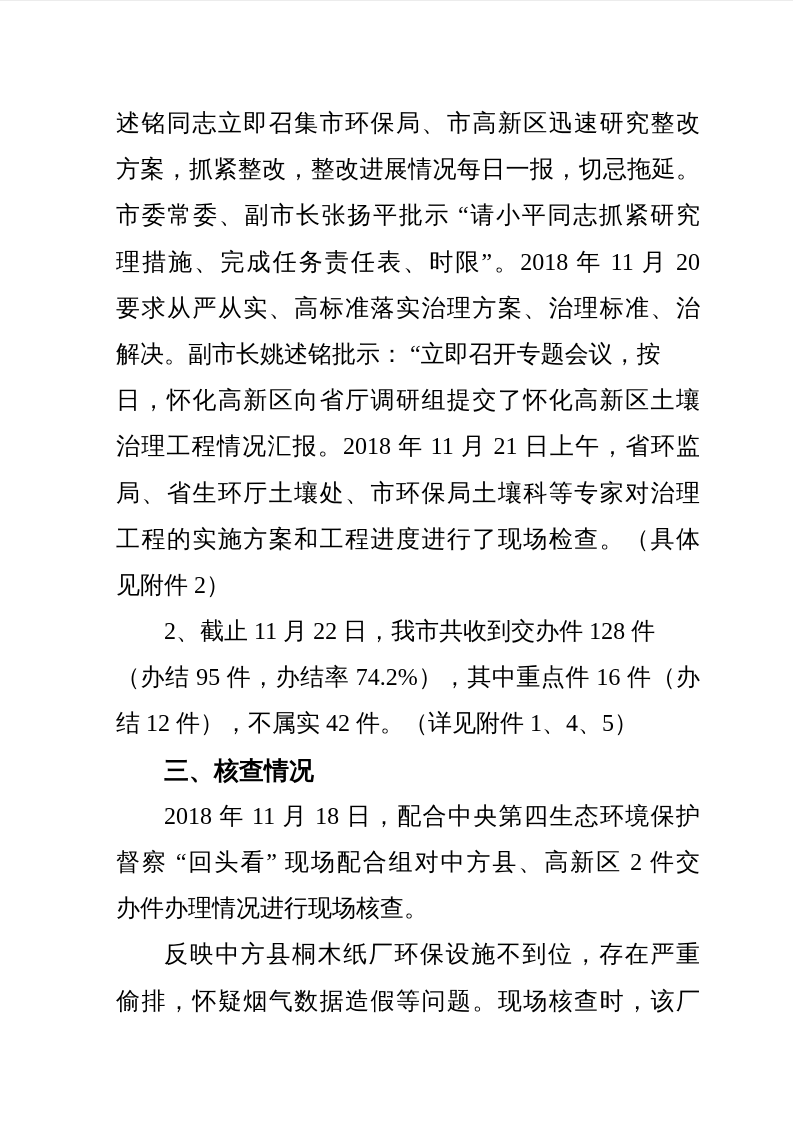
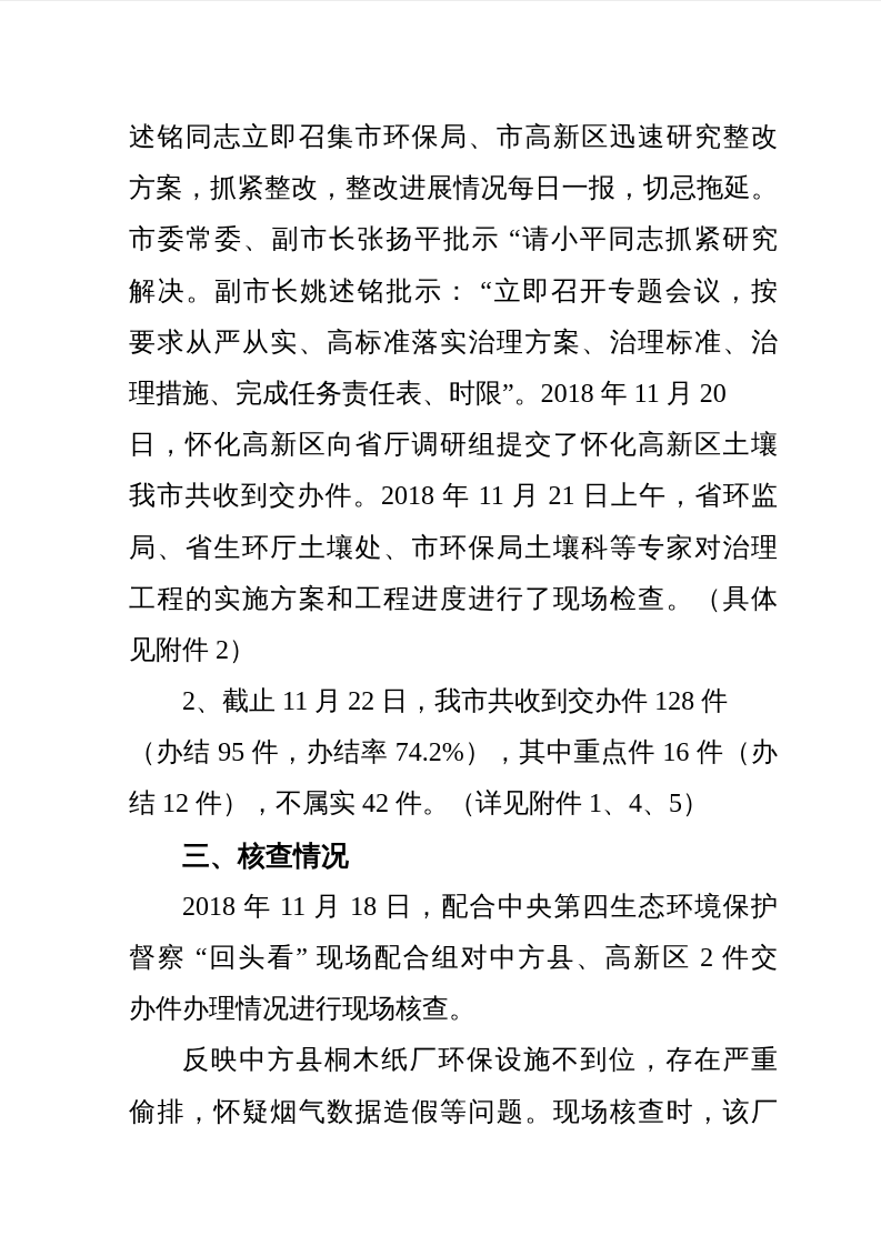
  述铭同志立即召集市环保局、市高新区迅速研究整改
  方案，抓紧整改，整改进展情况每日一报，切忌拖延。
  市委常委、副市长张扬平批示 “请小平同志抓紧研究
- 理措施、完成任务责任表、时限”。2018 年 11 月 20
+ 解决。副市长姚述铭批示： “立即召开专题会议，按
  要求从严从实、高标准落实治理方案、治理标准、治
- 解决。副市长姚述铭批示： “立即召开专题会议，按
+ 理措施、完成任务责任表、时限”。2018 年 11 月 20
  日，怀化高新区向省厅调研组提交了怀化高新区土壤
- 治理工程情况汇报。2018 年 11 月 21 日上午，省环监
+ 我市共收到交办件。2018 年 11 月 21 日上午，省环监
  局、省生环厅土壤处、市环保局土壤科等专家对治理
  工程的实施方案和工程进度进行了现场检查。（具体
  见附件 2）
  2、截止 11 月 22 日，我市共收到交办件 128 件
  （办结 95 件，办结率 74.2%），其中重点件 16 件（办
  结 12 件），不属实 42 件。（详见附件 1、4、5）
  三、核查情况
  2018 年 11 月 18 日，配合中央第四生态环境保护
  督察 “回头看” 现场配合组对中方县、高新区 2 件交
  办件办理情况进行现场核查。
  反映中方县桐木纸厂环保设施不到位，存在严重
  偷排，怀疑烟气数据造假等问题。现场核查时，该厂
